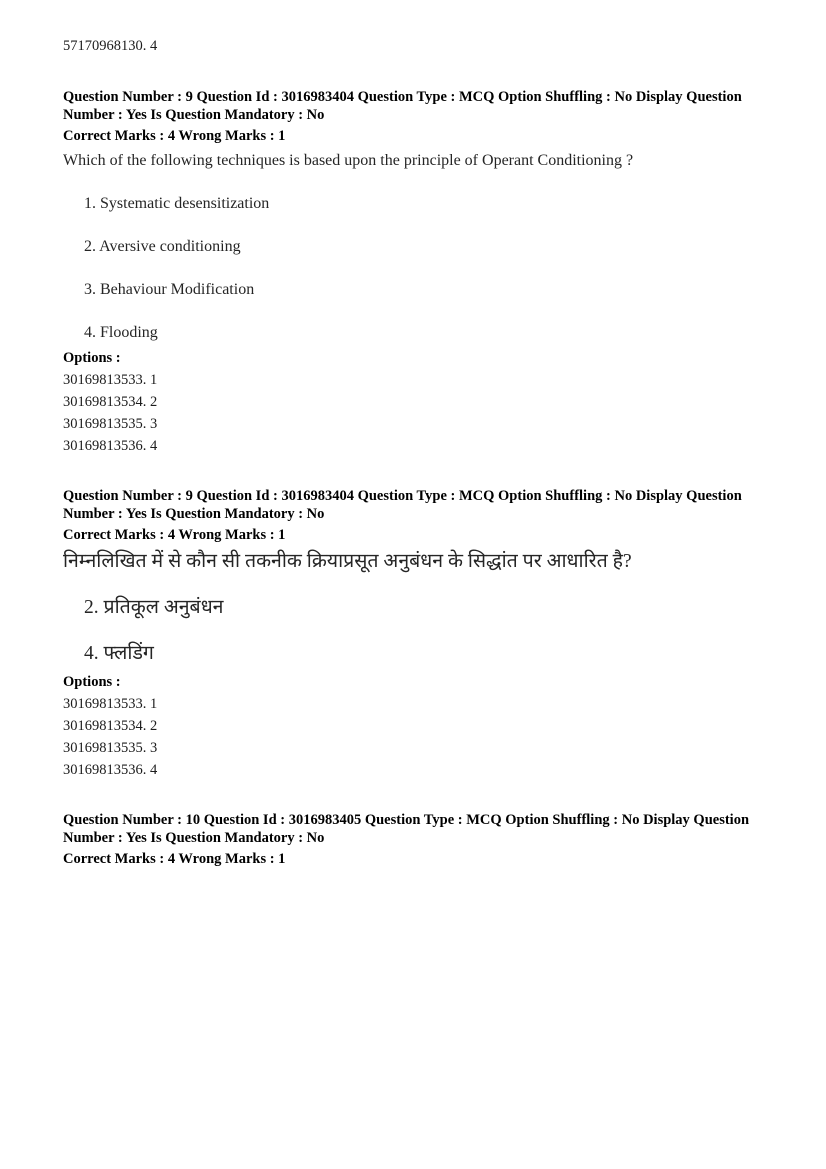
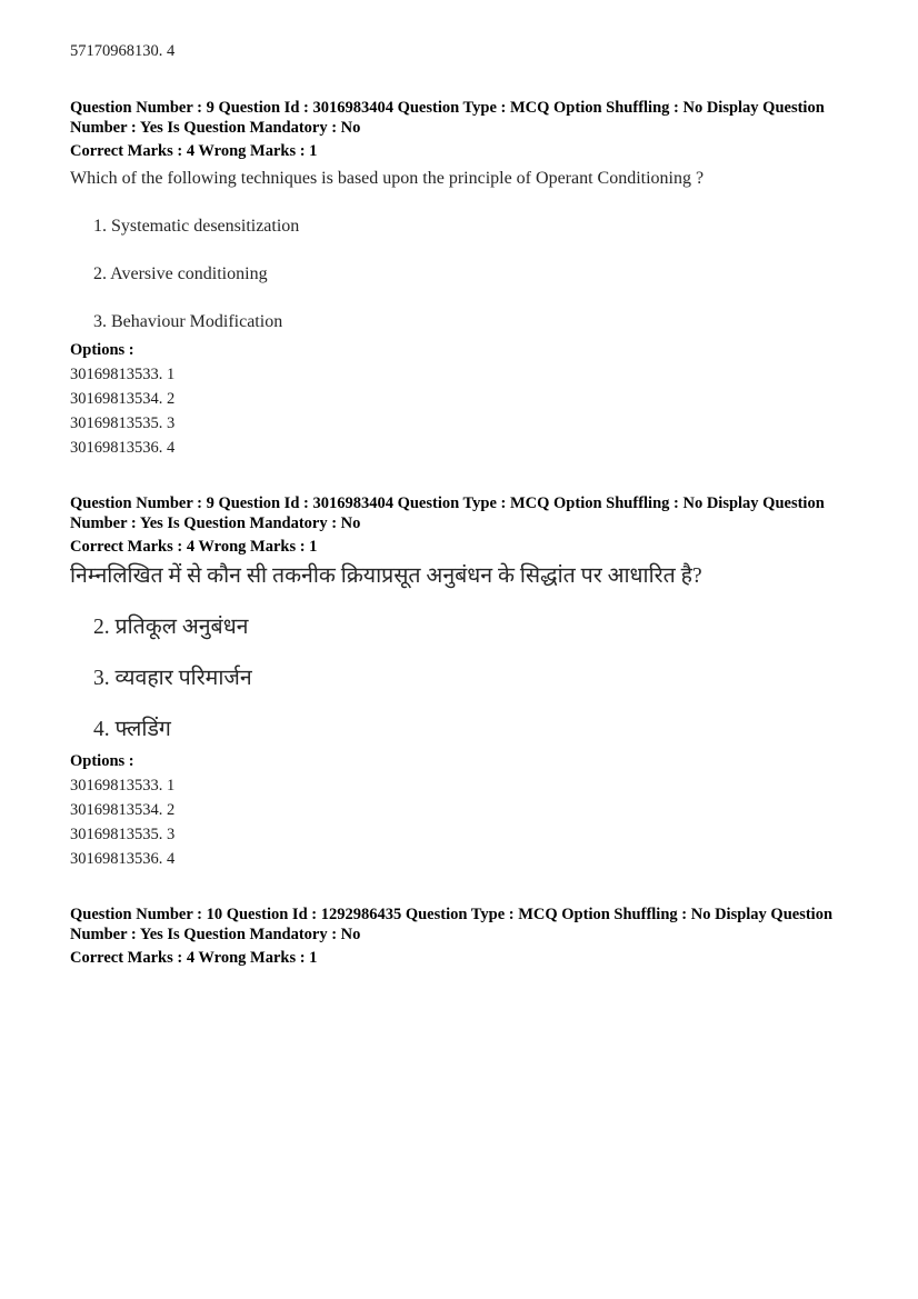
  57170968130. 4
  Question Number : 9 Question Id : 3016983404 Question Type : MCQ Option Shuffling : No Display Question Number : Yes Is Question Mandatory : No
  Correct Marks : 4 Wrong Marks : 1
  Which of the following techniques is based upon the principle of Operant Conditioning ?
  1. Systematic desensitization
  2. Aversive conditioning
  3. Behaviour Modification
- 4. Flooding
  Options :
  30169813533. 1
  30169813534. 2
  30169813535. 3
  30169813536. 4
  Question Number : 9 Question Id : 3016983404 Question Type : MCQ Option Shuffling : No Display Question Number : Yes Is Question Mandatory : No
  Correct Marks : 4 Wrong Marks : 1
  निम्नलिखित में से कौन सी तकनीक क्रियाप्रसूत अनुबंधन के सिद्धांत पर आधारित है?
  2. प्रतिकूल अनुबंधन
+ 3. व्यवहार परिमार्जन
  4. फ्लडिंग
  Options :
  30169813533. 1
  30169813534. 2
  30169813535. 3
  30169813536. 4
- Question Number : 10 Question Id : 3016983405 Question Type : MCQ Option Shuffling : No Display Question Number : Yes Is Question Mandatory : No
+ Question Number : 10 Question Id : 1292986435 Question Type : MCQ Option Shuffling : No Display Question Number : Yes Is Question Mandatory : No
  Correct Marks : 4 Wrong Marks : 1
